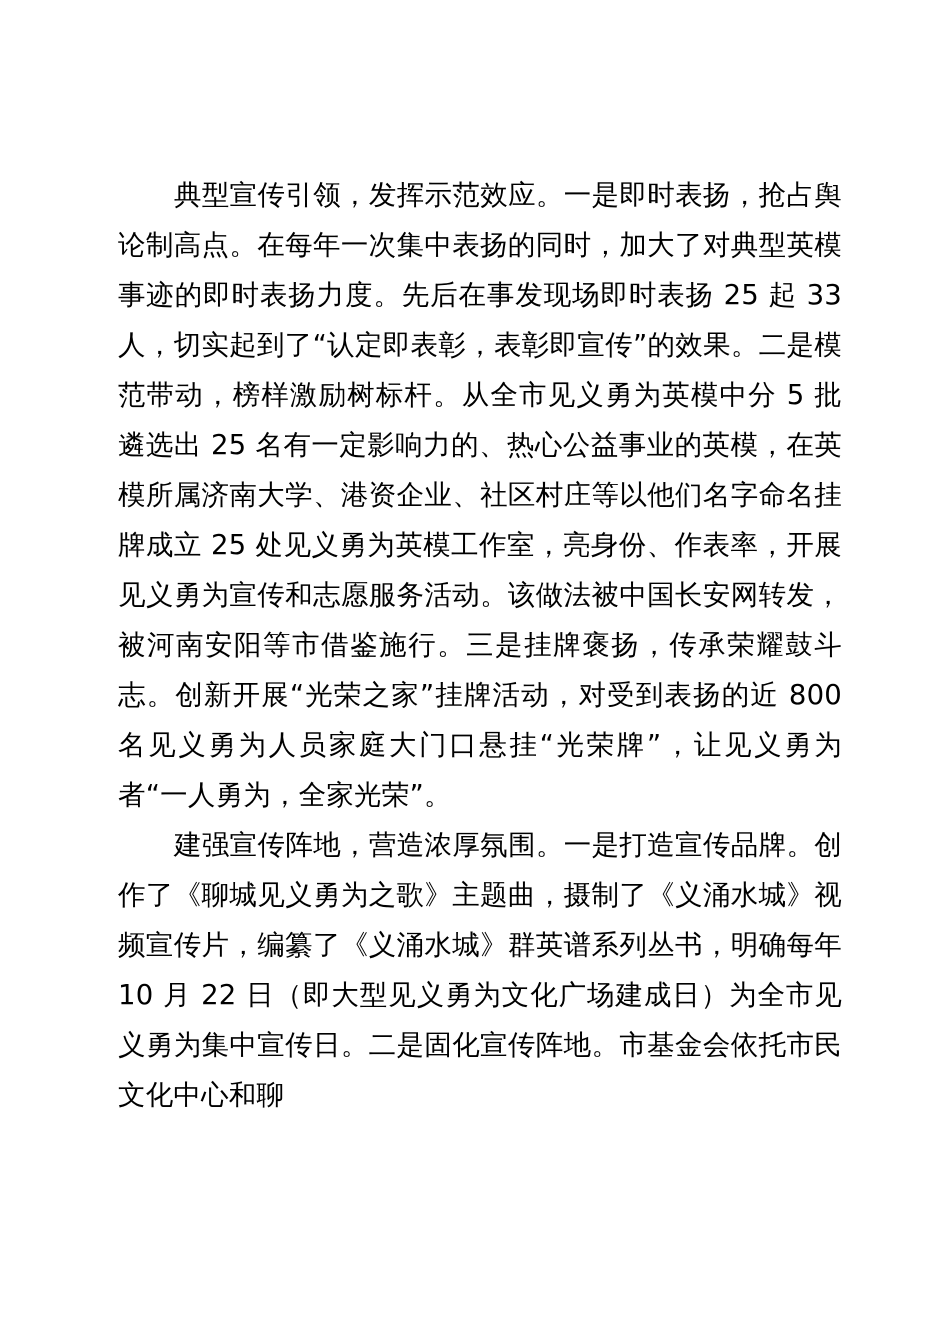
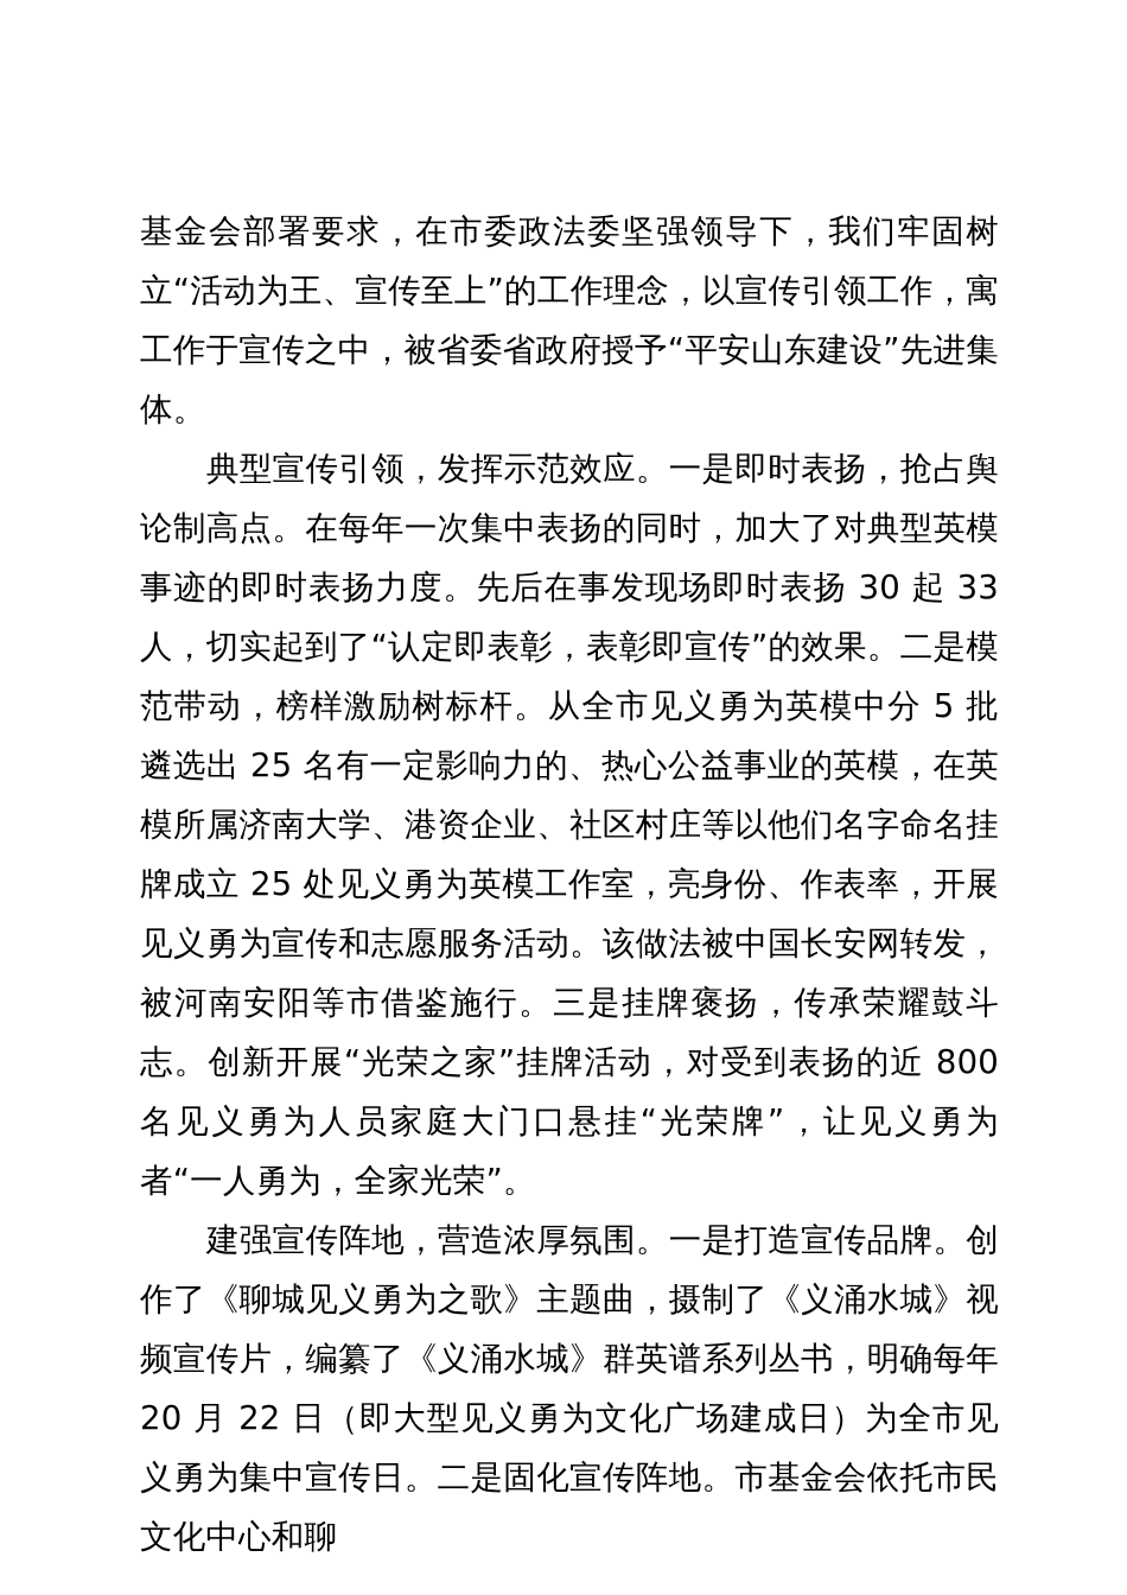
+ 基金会部署要求，在市委政法委坚强领导下，我们牢固树立“活动为王、宣传至上”的工作理念，以宣传引领工作，寓工作于宣传之中，被省委省政府授予“平安山东建设”先进集体。
- 典型宣传引领，发挥示范效应。一是即时表扬，抢占舆论制高点。在每年一次集中表扬的同时，加大了对典型英模事迹的即时表扬力度。先后在事发现场即时表扬 25 起 33 人，切实起到了“认定即表彰，表彰即宣传”的效果。二是模范带动，榜样激励树标杆。从全市见义勇为英模中分 5 批遴选出 25 名有一定影响力的、热心公益事业的英模，在英模所属济南大学、港资企业、社区村庄等以他们名字命名挂牌成立 25 处见义勇为英模工作室，亮身份、作表率，开展见义勇为宣传和志愿服务活动。该做法被中国长安网转发，被河南安阳等市借鉴施行。三是挂牌褒扬，传承荣耀鼓斗志。创新开展“光荣之家”挂牌活动，对受到表扬的近 800 名见义勇为人员家庭大门口悬挂“光荣牌”，让见义勇为者“一人勇为，全家光荣”。
+ 典型宣传引领，发挥示范效应。一是即时表扬，抢占舆论制高点。在每年一次集中表扬的同时，加大了对典型英模事迹的即时表扬力度。先后在事发现场即时表扬 30 起 33 人，切实起到了“认定即表彰，表彰即宣传”的效果。二是模范带动，榜样激励树标杆。从全市见义勇为英模中分 5 批遴选出 25 名有一定影响力的、热心公益事业的英模，在英模所属济南大学、港资企业、社区村庄等以他们名字命名挂牌成立 25 处见义勇为英模工作室，亮身份、作表率，开展见义勇为宣传和志愿服务活动。该做法被中国长安网转发，被河南安阳等市借鉴施行。三是挂牌褒扬，传承荣耀鼓斗志。创新开展“光荣之家”挂牌活动，对受到表扬的近 800 名见义勇为人员家庭大门口悬挂“光荣牌”，让见义勇为者“一人勇为，全家光荣”。
- 建强宣传阵地，营造浓厚氛围。一是打造宣传品牌。创作了《聊城见义勇为之歌》主题曲，摄制了《义涌水城》视频宣传片，编纂了《义涌水城》群英谱系列丛书，明确每年 10 月 22 日（即大型见义勇为文化广场建成日）为全市见义勇为集中宣传日。二是固化宣传阵地。市基金会依托市民文化中心和聊
+ 建强宣传阵地，营造浓厚氛围。一是打造宣传品牌。创作了《聊城见义勇为之歌》主题曲，摄制了《义涌水城》视频宣传片，编纂了《义涌水城》群英谱系列丛书，明确每年 20 月 22 日（即大型见义勇为文化广场建成日）为全市见义勇为集中宣传日。二是固化宣传阵地。市基金会依托市民文化中心和聊
